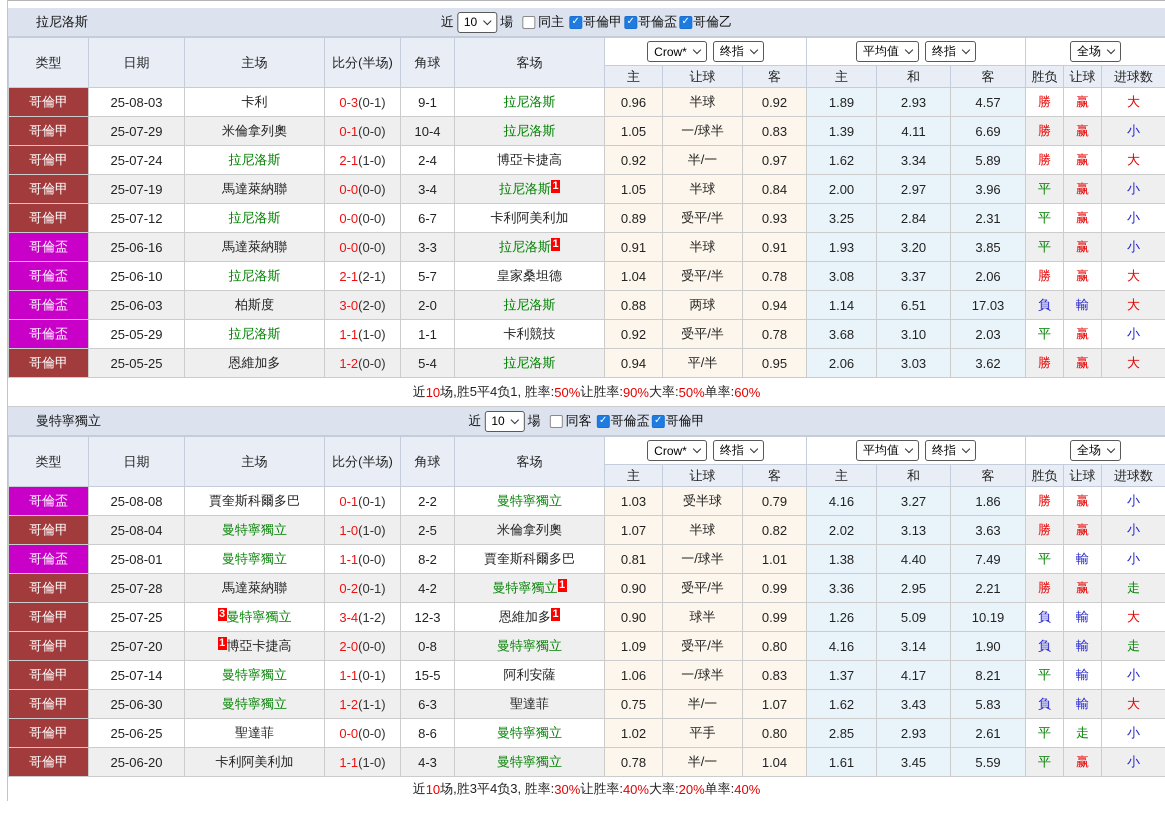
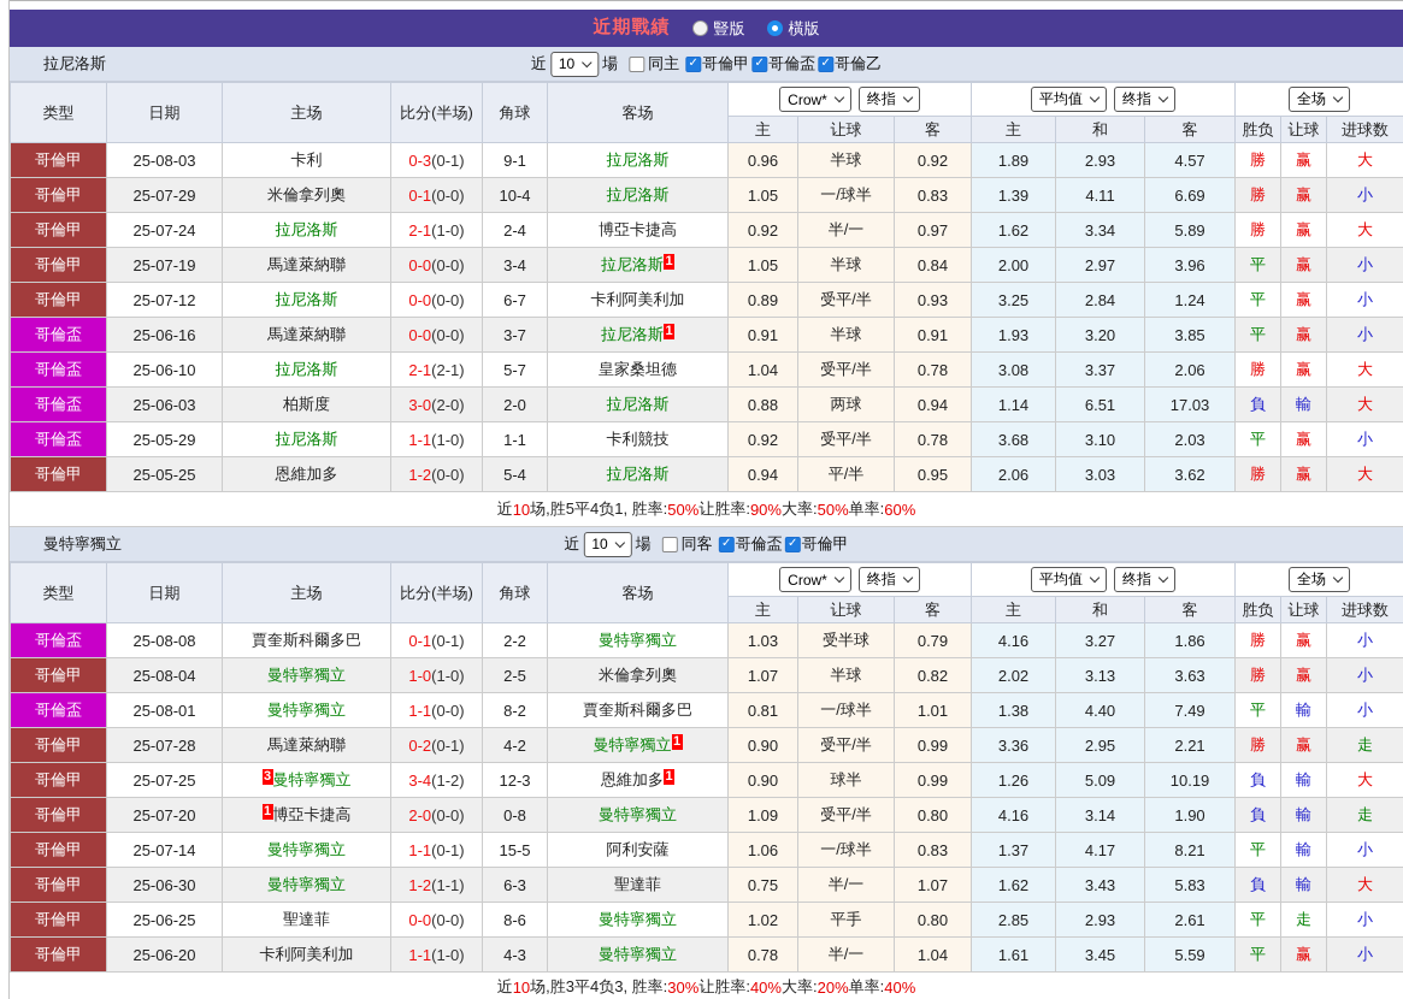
+ 近期戰績
+ 豎版
+ 橫版
  拉尼洛斯
  近
  10
  場
  同主
  哥倫甲
  哥倫盃
  哥倫乙
  类型	日期	主场	比分(半场)	角球	客场	Crow* 终指	平均值 终指	全场
  主	让球	客	主	和	客	胜负	让球	进球数
  哥倫甲	25-08-03	卡利	0-3(0-1)	9-1	拉尼洛斯	0.96	半球	0.92	1.89	2.93	4.57	勝	赢	大
  哥倫甲	25-07-29	米倫拿列奧	0-1(0-0)	10-4	拉尼洛斯	1.05	一/球半	0.83	1.39	4.11	6.69	勝	赢	小
  哥倫甲	25-07-24	拉尼洛斯	2-1(1-0)	2-4	博亞卡捷高	0.92	半/一	0.97	1.62	3.34	5.89	勝	赢	大
  哥倫甲	25-07-19	馬達萊納聯	0-0(0-0)	3-4	拉尼洛斯1	1.05	半球	0.84	2.00	2.97	3.96	平	赢	小
- 哥倫甲	25-07-12	拉尼洛斯	0-0(0-0)	6-7	卡利阿美利加	0.89	受平/半	0.93	3.25	2.84	2.31	平	赢	小
+ 哥倫甲	25-07-12	拉尼洛斯	0-0(0-0)	6-7	卡利阿美利加	0.89	受平/半	0.93	3.25	2.84	1.24	平	赢	小
- 哥倫盃	25-06-16	馬達萊納聯	0-0(0-0)	3-3	拉尼洛斯1	0.91	半球	0.91	1.93	3.20	3.85	平	赢	小
+ 哥倫盃	25-06-16	馬達萊納聯	0-0(0-0)	3-7	拉尼洛斯1	0.91	半球	0.91	1.93	3.20	3.85	平	赢	小
  哥倫盃	25-06-10	拉尼洛斯	2-1(2-1)	5-7	皇家桑坦德	1.04	受平/半	0.78	3.08	3.37	2.06	勝	赢	大
  哥倫盃	25-06-03	柏斯度	3-0(2-0)	2-0	拉尼洛斯	0.88	两球	0.94	1.14	6.51	17.03	負	輸	大
  哥倫盃	25-05-29	拉尼洛斯	1-1(1-0)	1-1	卡利競技	0.92	受平/半	0.78	3.68	3.10	2.03	平	赢	小
  哥倫甲	25-05-25	恩維加多	1-2(0-0)	5-4	拉尼洛斯	0.94	平/半	0.95	2.06	3.03	3.62	勝	赢	大
  近
  10
  场,胜5平4负1, 胜率:
  50%
  让胜率:
  90%
  大率:
  50%
  单率:
  60%
  曼特寧獨立
  近
  10
  場
  同客
  哥倫盃
  哥倫甲
  类型	日期	主场	比分(半场)	角球	客场	Crow* 终指	平均值 终指	全场
  主	让球	客	主	和	客	胜负	让球	进球数
  哥倫盃	25-08-08	賈奎斯科爾多巴	0-1(0-1)	2-2	曼特寧獨立	1.03	受半球	0.79	4.16	3.27	1.86	勝	赢	小
  哥倫甲	25-08-04	曼特寧獨立	1-0(1-0)	2-5	米倫拿列奧	1.07	半球	0.82	2.02	3.13	3.63	勝	赢	小
  哥倫盃	25-08-01	曼特寧獨立	1-1(0-0)	8-2	賈奎斯科爾多巴	0.81	一/球半	1.01	1.38	4.40	7.49	平	輸	小
  哥倫甲	25-07-28	馬達萊納聯	0-2(0-1)	4-2	曼特寧獨立1	0.90	受平/半	0.99	3.36	2.95	2.21	勝	赢	走
  哥倫甲	25-07-25	3曼特寧獨立	3-4(1-2)	12-3	恩維加多1	0.90	球半	0.99	1.26	5.09	10.19	負	輸	大
  哥倫甲	25-07-20	1博亞卡捷高	2-0(0-0)	0-8	曼特寧獨立	1.09	受平/半	0.80	4.16	3.14	1.90	負	輸	走
  哥倫甲	25-07-14	曼特寧獨立	1-1(0-1)	15-5	阿利安薩	1.06	一/球半	0.83	1.37	4.17	8.21	平	輸	小
  哥倫甲	25-06-30	曼特寧獨立	1-2(1-1)	6-3	聖達菲	0.75	半/一	1.07	1.62	3.43	5.83	負	輸	大
  哥倫甲	25-06-25	聖達菲	0-0(0-0)	8-6	曼特寧獨立	1.02	平手	0.80	2.85	2.93	2.61	平	走	小
  哥倫甲	25-06-20	卡利阿美利加	1-1(1-0)	4-3	曼特寧獨立	0.78	半/一	1.04	1.61	3.45	5.59	平	赢	小
  近
  10
  场,胜3平4负3, 胜率:
  30%
  让胜率:
  40%
  大率:
  20%
  单率:
  40%
